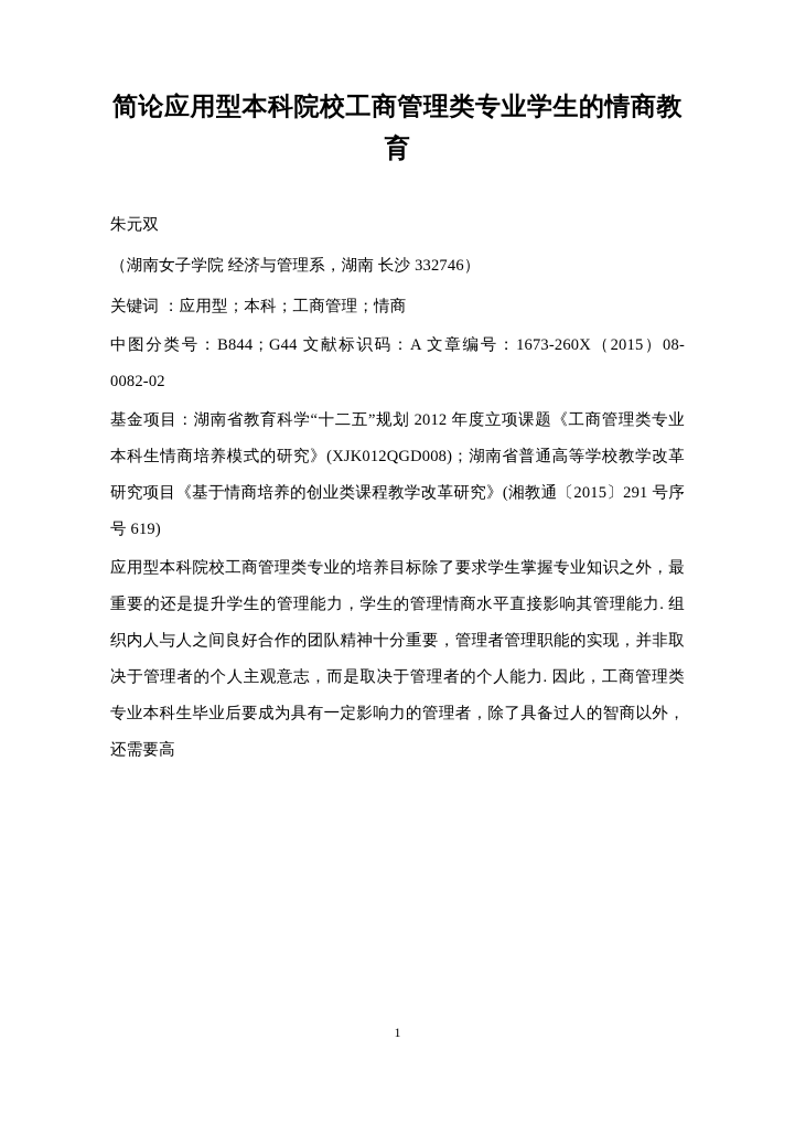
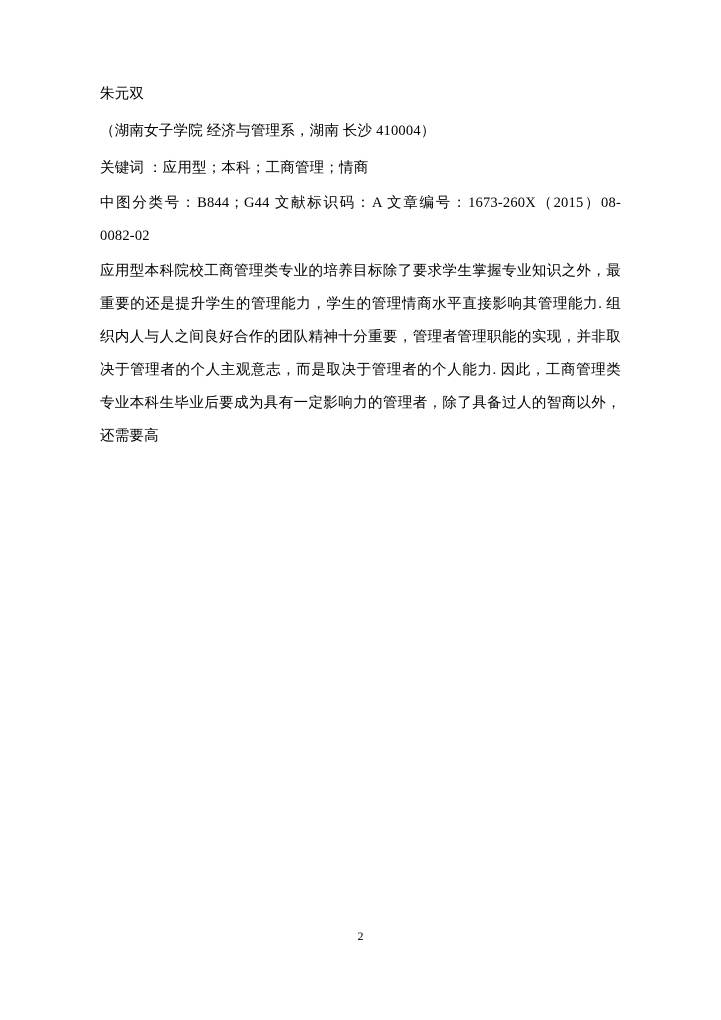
- 简论应用型本科院校工商管理类专业学生的情商教育
  朱元双
- （湖南女子学院 经济与管理系，湖南 长沙 332746）
+ （湖南女子学院 经济与管理系，湖南 长沙 410004）
  关键词 ：应用型；本科；工商管理；情商
  中图分类号：B844；G44 文献标识码：A 文章编号：1673-260X（2015）08-0082-02
- 基金项目：湖南省教育科学“十二五”规划 2012 年度立项课题《工商管理类专业本科生情商培养模式的研究》(XJK012QGD008)；湖南省普通高等学校教学改革研究项目《基于情商培养的创业类课程教学改革研究》(湘教通〔2015〕291 号序号 619)
  应用型本科院校工商管理类专业的培养目标除了要求学生掌握专业知识之外，最重要的还是提升学生的管理能力，学生的管理情商水平直接影响其管理能力. 组织内人与人之间良好合作的团队精神十分重要，管理者管理职能的实现，并非取决于管理者的个人主观意志，而是取决于管理者的个人能力. 因此，工商管理类专业本科生毕业后要成为具有一定影响力的管理者，除了具备过人的智商以外，还需要高
- 1
+ 2
